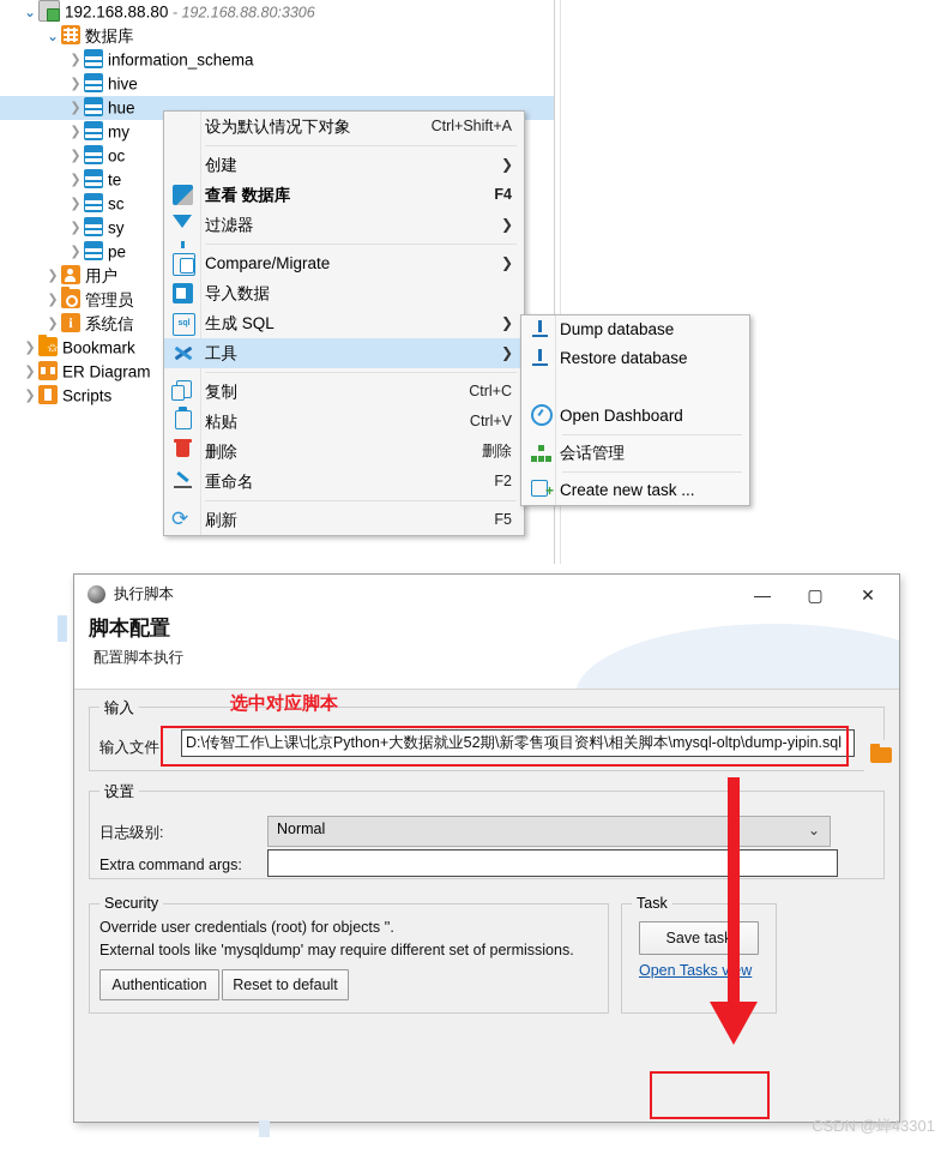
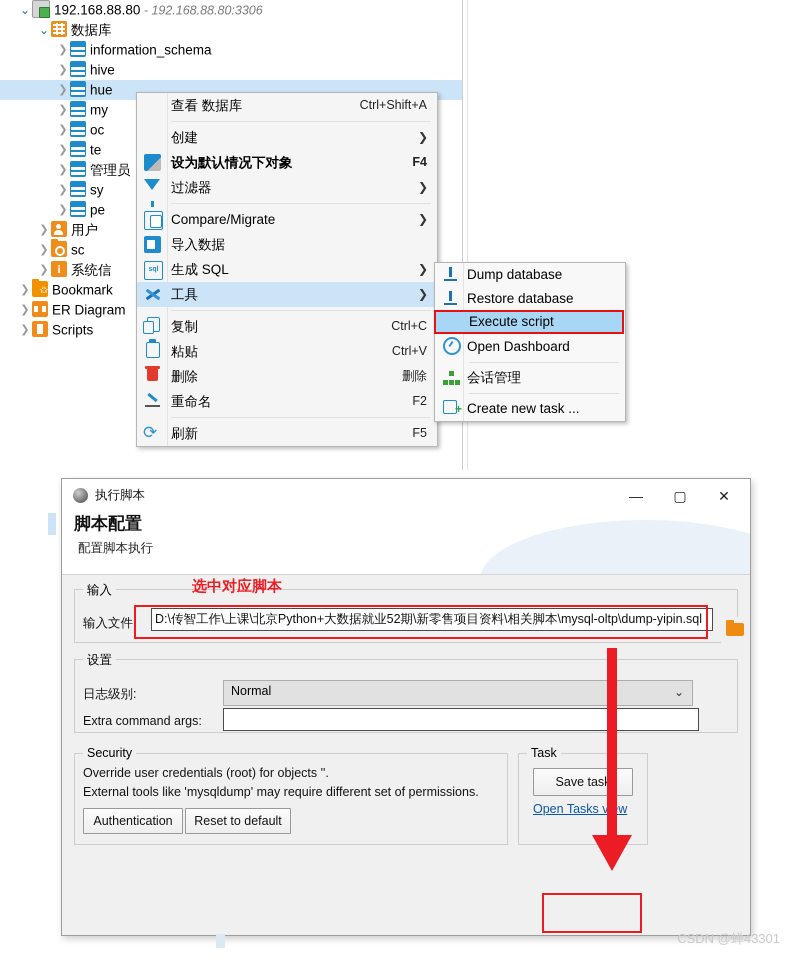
  ⌄ 192.168.88.80 - 192.168.88.80:3306
  ⌄ 数据库
  ❯ information_schema
  ❯ hive
  ❯ hue
  ❯ my
  ❯ oc
  ❯ te
- ❯ sc
+ ❯ 管理员
  ❯ sy
  ❯ pe
  ❯ 用户
- ❯ 管理员
+ ❯ sc
  ❯ 系统信
  ❯ Bookmark
  ❯ ER Diagram
  ❯ Scripts
- 设为默认情况下对象
+ 查看 数据库
  Ctrl+Shift+A
  创建
  ❯
- 查看 数据库
+ 设为默认情况下对象
  F4
  过滤器
  ❯
  Compare/Migrate
  ❯
  导入数据
  生成 SQL
  ❯
  工具
  ❯
  复制
  Ctrl+C
  粘贴
  Ctrl+V
  删除
  删除
  重命名
  F2
  刷新
  F5
  Dump database
  Restore database
  Open Dashboard
  会话管理
  Create new task ...
+ Execute script
  执行脚本
  —
  ▢
  ✕
  脚本配置
  配置脚本执行
  输入
  输入文件:
  D:\传智工作\上课\北京Python+大数据就业52期\新零售项目资料\相关脚本\mysql-oltp\dump-yipin.sql
  设置
  日志级别:
  Normal
  ⌄
  Extra command args:
  Security
  Override user credentials (root) for objects ''.
  External tools like 'mysqldump' may require different set of permissions.
  Authentication
  Reset to default
  Task
  Save tas
  Open Tasks vw
  选中对应脚本
  CSDN @蝉43301
